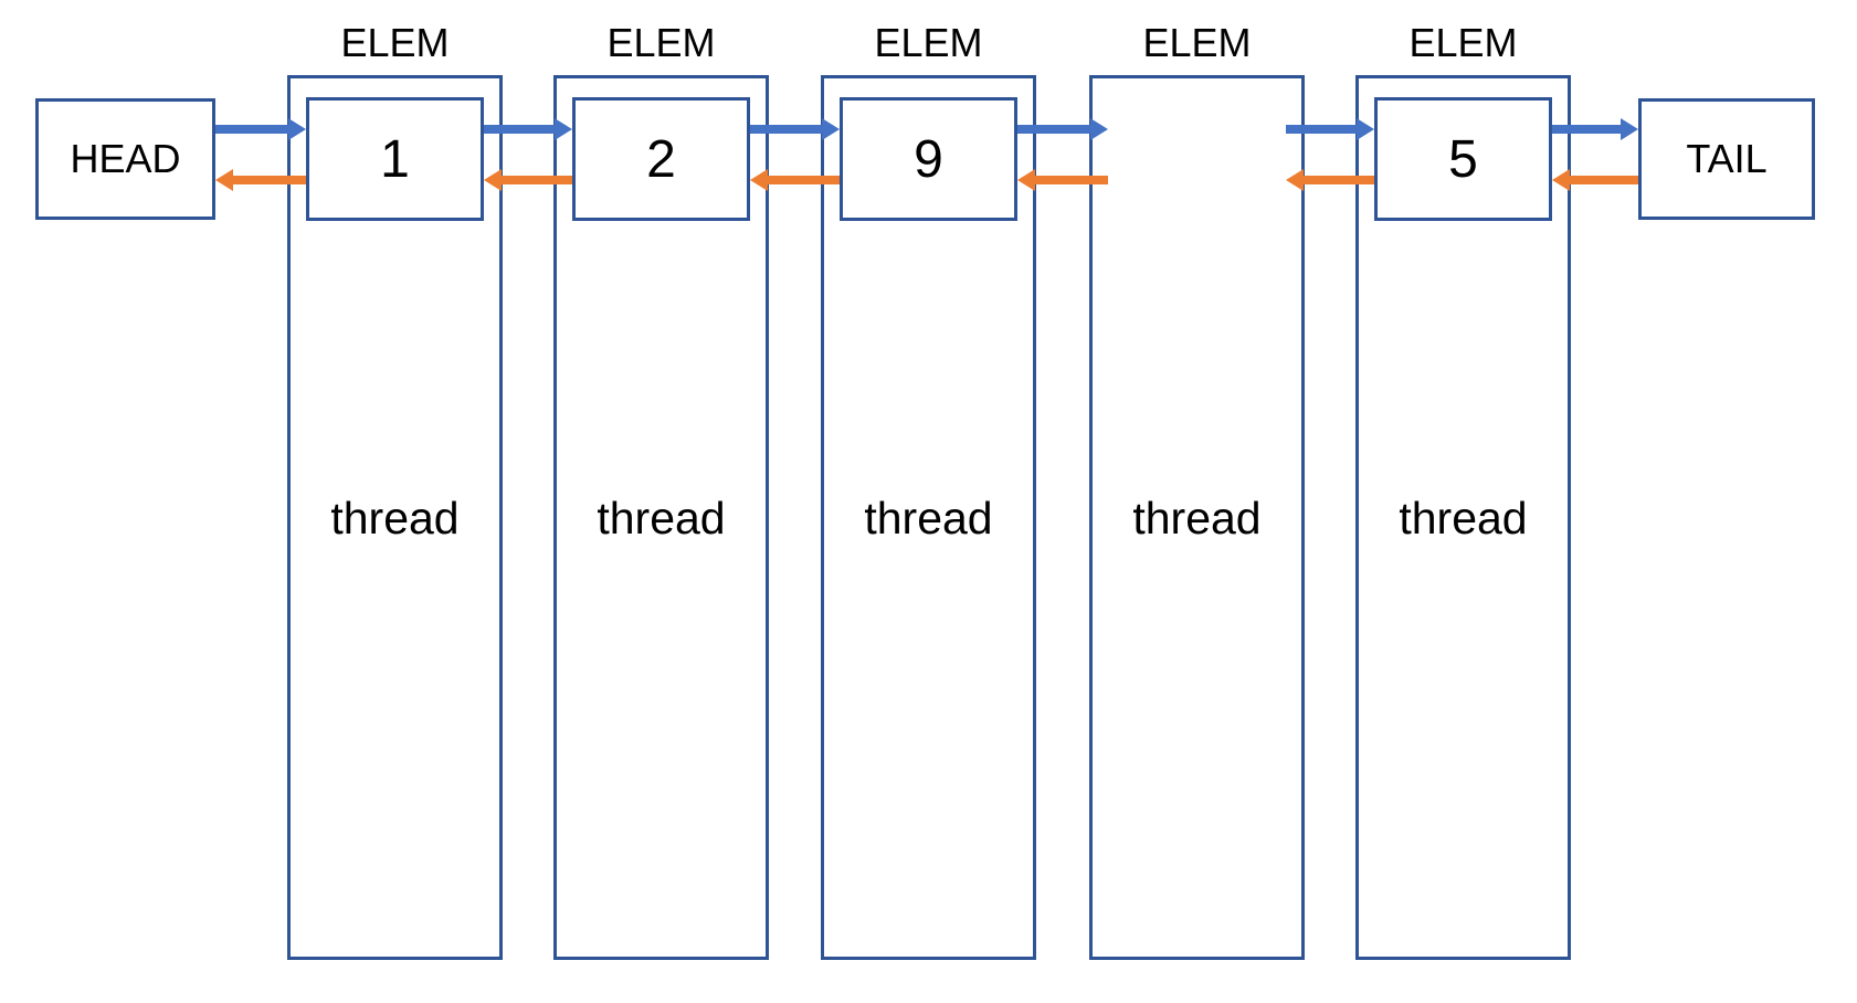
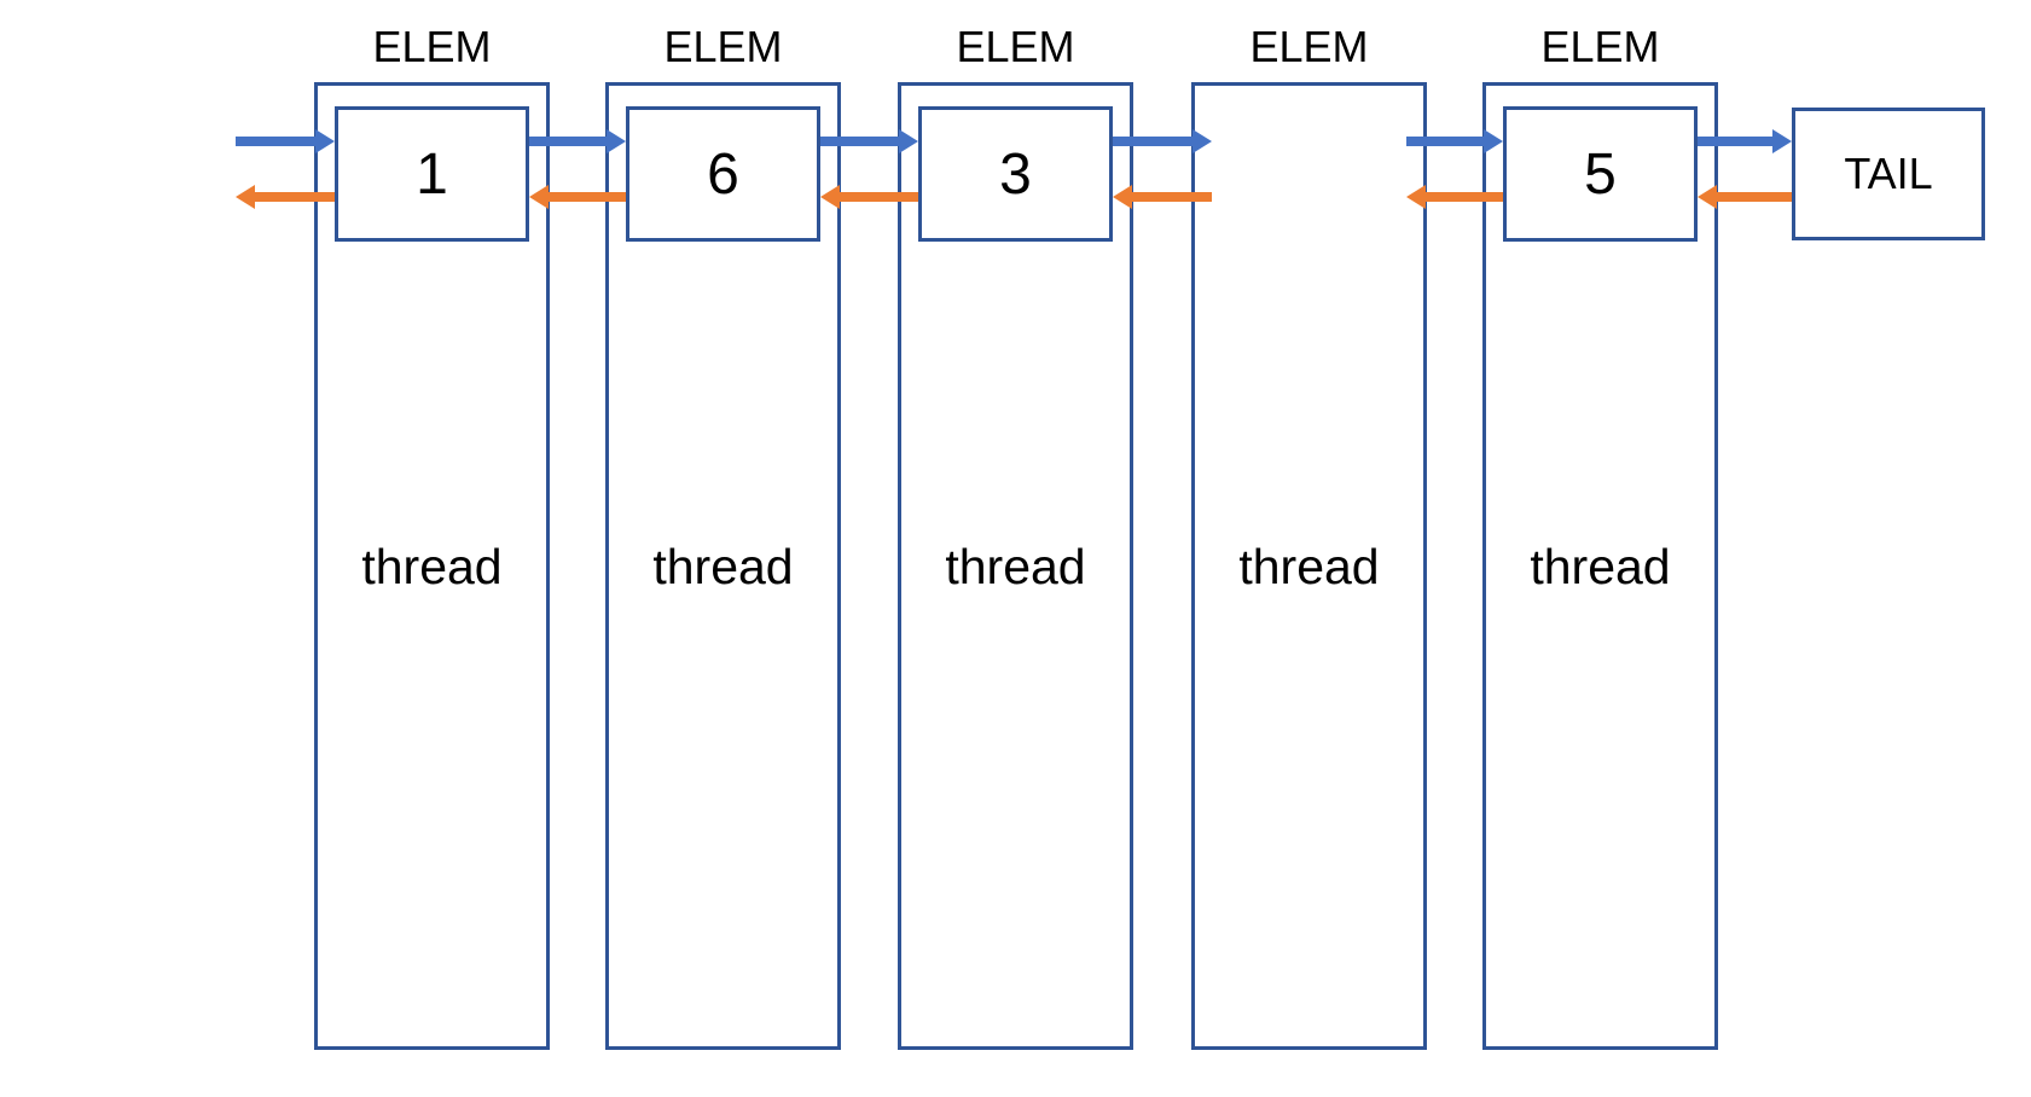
- HEAD
  ELEM
  1
  thread
  ELEM
- 2
+ 6
  thread
  ELEM
- 9
+ 3
  thread
  ELEM
  thread
  ELEM
  5
  thread
  TAIL
